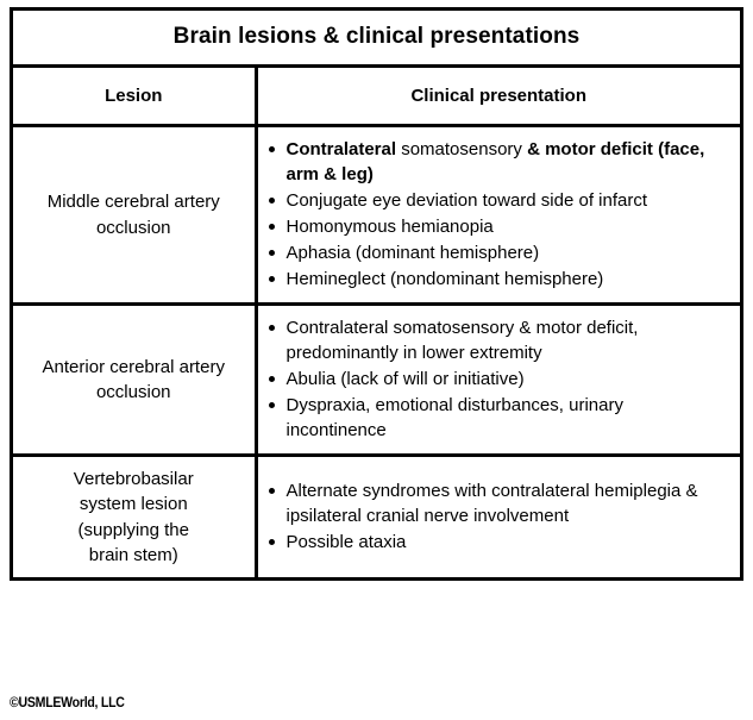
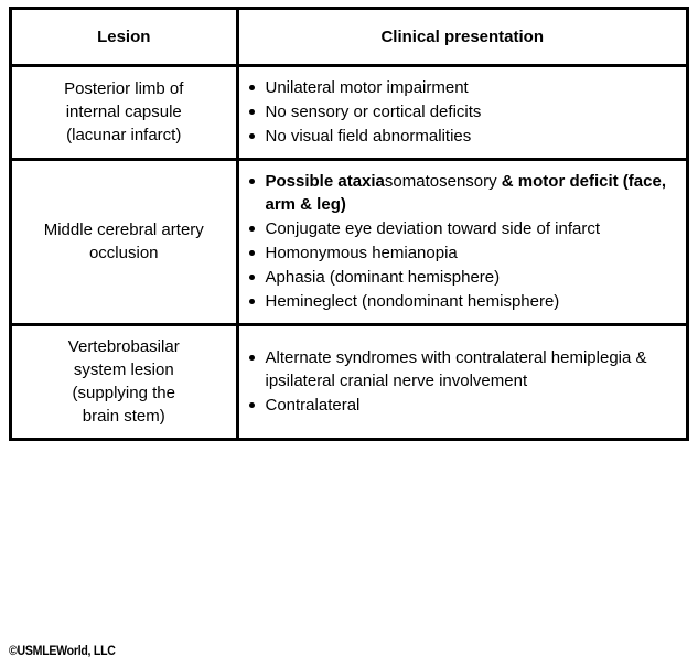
- Brain lesions & clinical presentations
  Lesion	Clinical presentation
+ Posterior limb ofinternal capsule(lacunar infarct)	Unilateral motor impairmentNo sensory or cortical deficitsNo visual field abnormalities
- Middle cerebral arteryocclusion	Contralateral somatosensory & motor deficit (face, arm & leg)Conjugate eye deviation toward side of infarctHomonymous hemianopiaAphasia (dominant hemisphere)Hemineglect (nondominant hemisphere)
+ Middle cerebral arteryocclusion	Possible ataxiasomatosensory & motor deficit (face, arm & leg)Conjugate eye deviation toward side of infarctHomonymous hemianopiaAphasia (dominant hemisphere)Hemineglect (nondominant hemisphere)
- Anterior cerebral arteryocclusion	Contralateral somatosensory & motor deficit, predominantly in lower extremityAbulia (lack of will or initiative)Dyspraxia, emotional disturbances, urinary incontinence
- Vertebrobasilarsystem lesion(supplying thebrain stem)	Alternate syndromes with contralateral hemiplegia & ipsilateral cranial nerve involvementPossible ataxia
+ Vertebrobasilarsystem lesion(supplying thebrain stem)	Alternate syndromes with contralateral hemiplegia & ipsilateral cranial nerve involvementContralateral
  ©USMLEWorld, LLC
